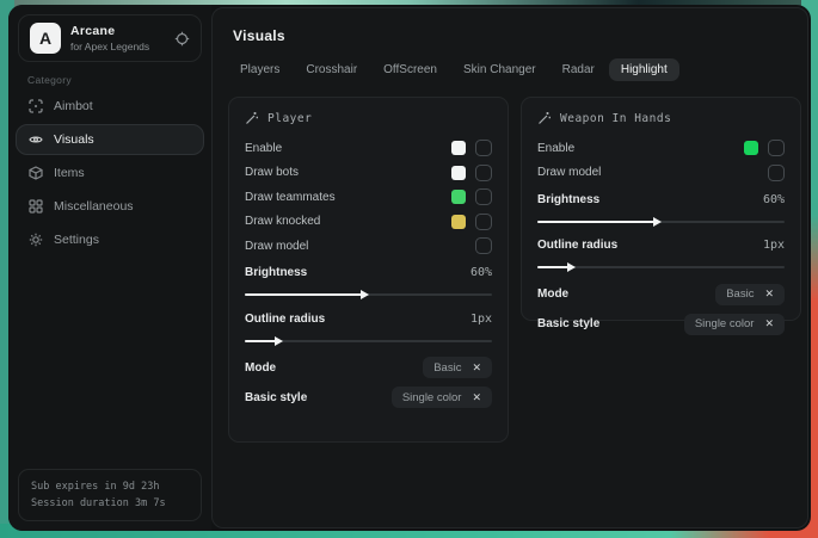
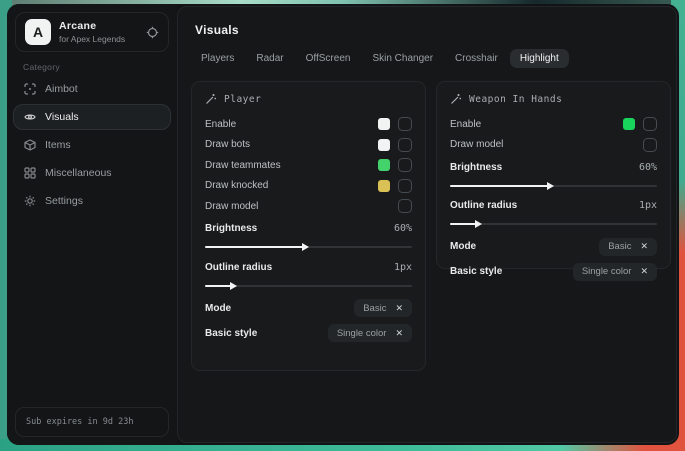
  A
  Arcane
  for Apex Legends
  Category
  Aimbot
  Visuals
  Items
  Miscellaneous
  Settings
  Sub expires in 9d 23h
- Session duration 3m 7s
  Visuals
  Players
- Crosshair
+ Radar
  OffScreen
  Skin Changer
- Radar
+ Crosshair
  Highlight
  Player
  Enable
  Draw bots
  Draw teammates
  Draw knocked
  Draw model
  Brightness
  60%
  Outline radius
  1px
  Mode
  Basic
  ✕
  Basic style
  Single color
  ✕
  Weapon In Hands
  Enable
  Draw model
  Brightness
  60%
  Outline radius
  1px
  Mode
  Basic
  ✕
  Basic style
  Single color
  ✕
